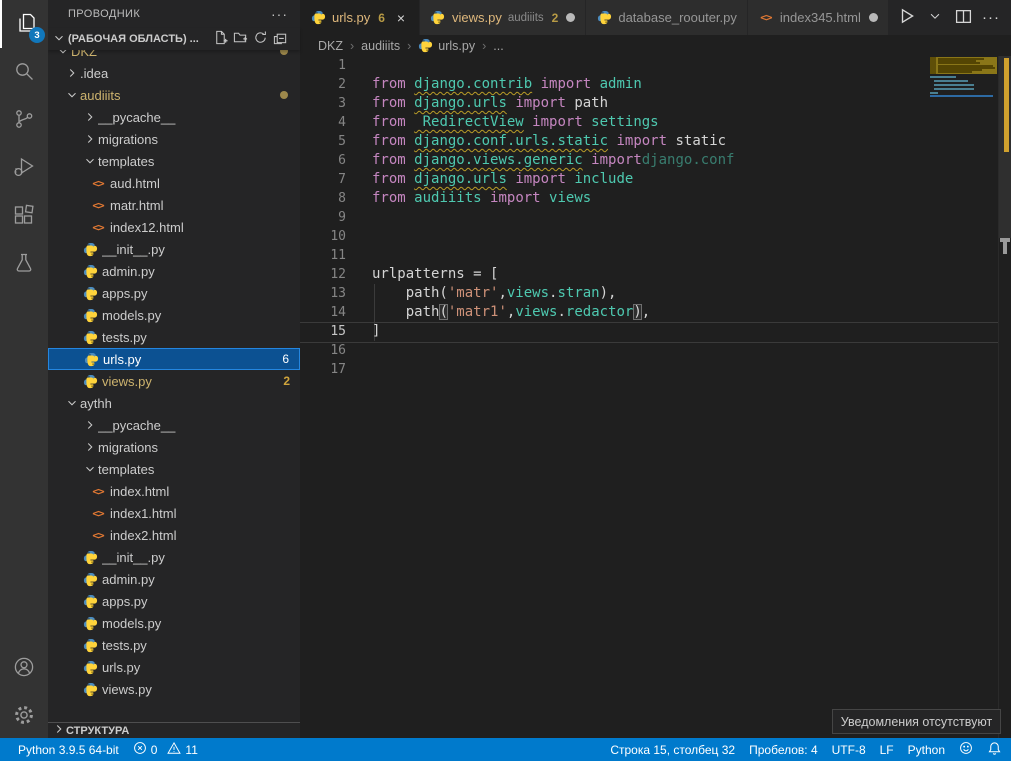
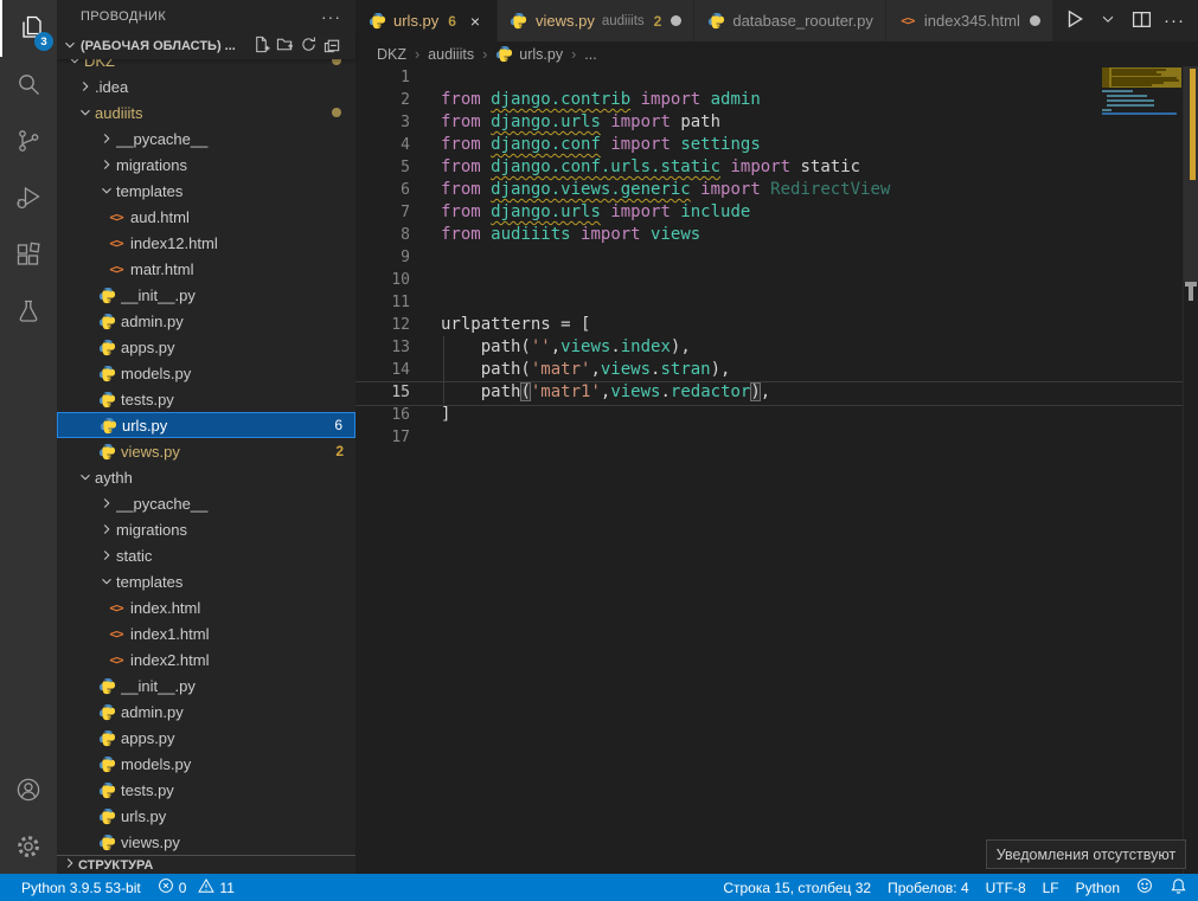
  3
  ПРОВОДНИК
  ···
  (РАБОЧАЯ ОБЛАСТЬ) ...
  DKZ
  .idea
  audiiits
  __pycache__
  migrations
  templates
  <>
  aud.html
  <>
- matr.html
+ index12.html
  <>
- index12.html
+ matr.html
  __init__.py
  admin.py
  apps.py
  models.py
  tests.py
  urls.py
  6
  views.py
  2
  aythh
  __pycache__
  migrations
+ static
  templates
  <>
  index.html
  <>
  index1.html
  <>
  index2.html
  __init__.py
  admin.py
  apps.py
  models.py
  tests.py
  urls.py
  views.py
  СТРУКТУРА
  urls.py
  6
  ×
  views.py
  audiiits
  2
  database_roouter.py
  <>
  index345.html
  ···
  DKZ
  ›
  audiiits
  ›
  urls.py
  ›
  ...
  1
  2
  3
  4
  5
  6
  7
  8
  9
  10
  11
  12
  13
  14
  15
  16
  17
  from django.contrib import admin
  from django.urls import path
- from RedirectView import settings
+ from django.conf import settings
  from django.conf.urls.static import static
- from django.views.generic importdjango.conf
+ from django.views.generic import RedirectView
  from django.urls import include
  from audiiits import views
  urlpatterns = [
+ path('',views.index),
  path('matr',views.stran),
  path('matr1',views.redactor),
  ]
  Уведомления отсутствуют
- Python 3.9.5 64-bit
+ Python 3.9.5 53-bit
  0
  11
  Строка 15, столбец 32
  Пробелов: 4
  UTF-8
  LF
  Python
